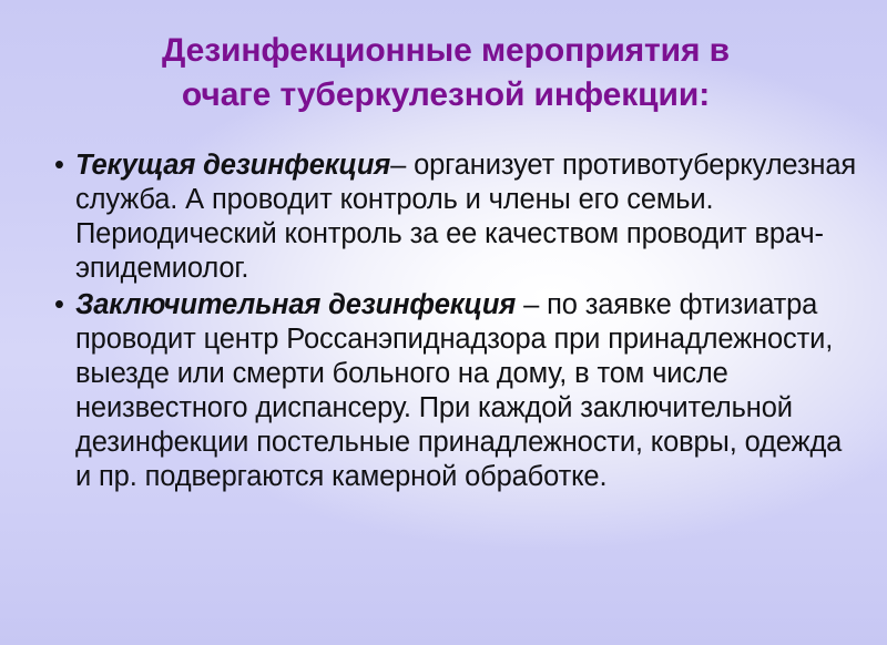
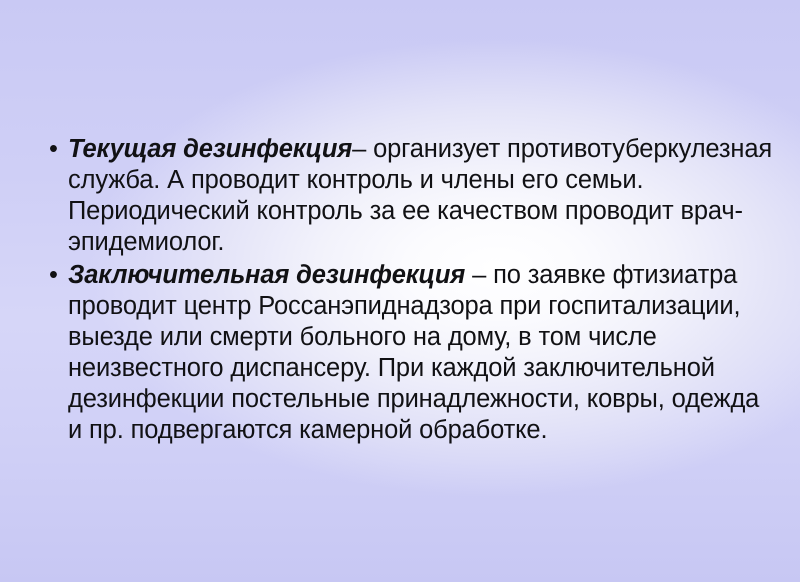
- Дезинфекционные мероприятия в
- очаге туберкулезной инфекции:
  •
  Текущая дезинфекция– организует противотуберкулезная служба. А проводит контроль и члены его семьи. Периодический контроль за ее качеством проводит врач-эпидемиолог.
  •
- Заключительная дезинфекция – по заявке фтизиатра проводит центр Россанэпиднадзора при принадлежности, выезде или смерти больного на дому, в том числе неизвестного диспансеру. При каждой заключительной дезинфекции постельные принадлежности, ковры, одежда и пр. подвергаются камерной обработке.
+ Заключительная дезинфекция – по заявке фтизиатра проводит центр Россанэпиднадзора при госпитализации, выезде или смерти больного на дому, в том числе неизвестного диспансеру. При каждой заключительной дезинфекции постельные принадлежности, ковры, одежда и пр. подвергаются камерной обработке.
